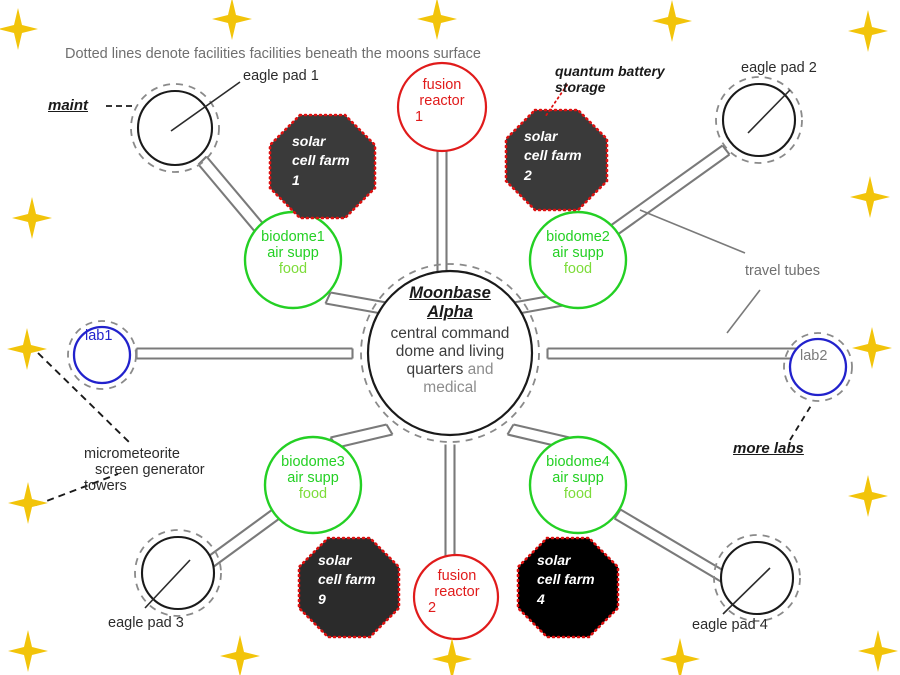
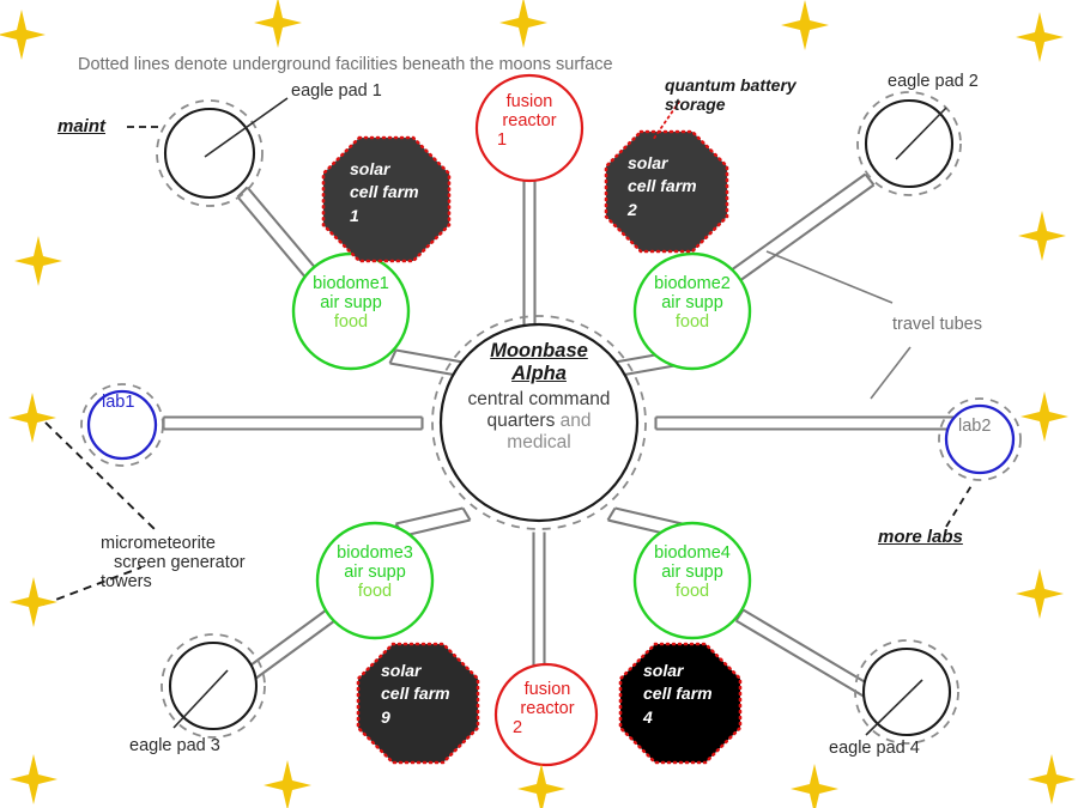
- Dotted lines denote facilities facilities beneath the moons surface
+ Dotted lines denote underground facilities beneath the moons surface
  Moonbase
  Alpha
  central command
- dome and living
  quarters and
  medical
  biodome1
  air supp
  food
  biodome2
  air supp
  food
  biodome3
  air supp
  food
  biodome4
  air supp
  food
  fusion
  reactor
  1
  fusion
  reactor
  2
  solar
  cell farm
  1
  solar
  cell farm
  2
  solar
  cell farm
  9
  solar
  cell farm
  4
  lab1
  lab2
  eagle pad 1
  eagle pad 2
  eagle pad 3
  eagle pad 4
  maint
  more labs
  quantum battery
  storage
  travel tubes
  micrometeorite
  screen generator
  towers
